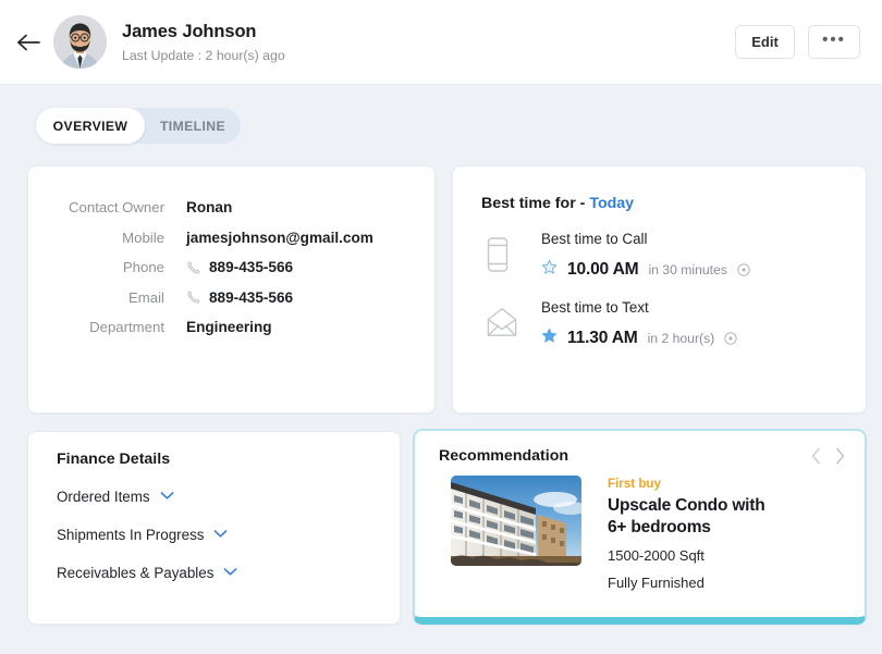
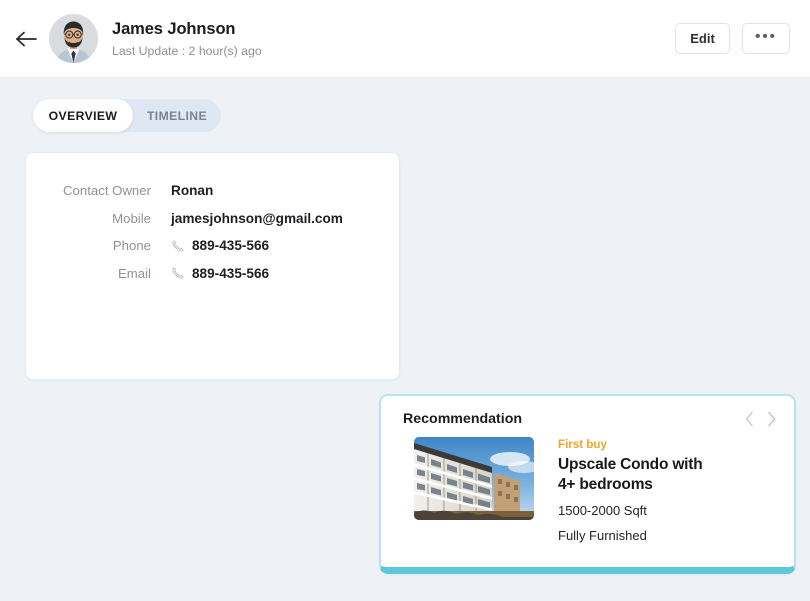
  James Johnson
  Last Update : 2 hour(s) ago
  Edit
  •••
  OVERVIEW
  TIMELINE
  Contact Owner
  Ronan
  Mobile
  jamesjohnson@gmail.com
  Phone
  889-435-566
  Email
  889-435-566
- Department
- Engineering
- Best time for - Today
- Best time to Call
- 10.00 AM
- in 30 minutes
- Best time to Text
- 11.30 AM
- in 2 hour(s)
- Finance Details
- Ordered Items
- Shipments In Progress
- Receivables & Payables
  Recommendation
  First buy
  Upscale Condo with
- 6+ bedrooms
+ 4+ bedrooms
  1500-2000 Sqft
  Fully Furnished
